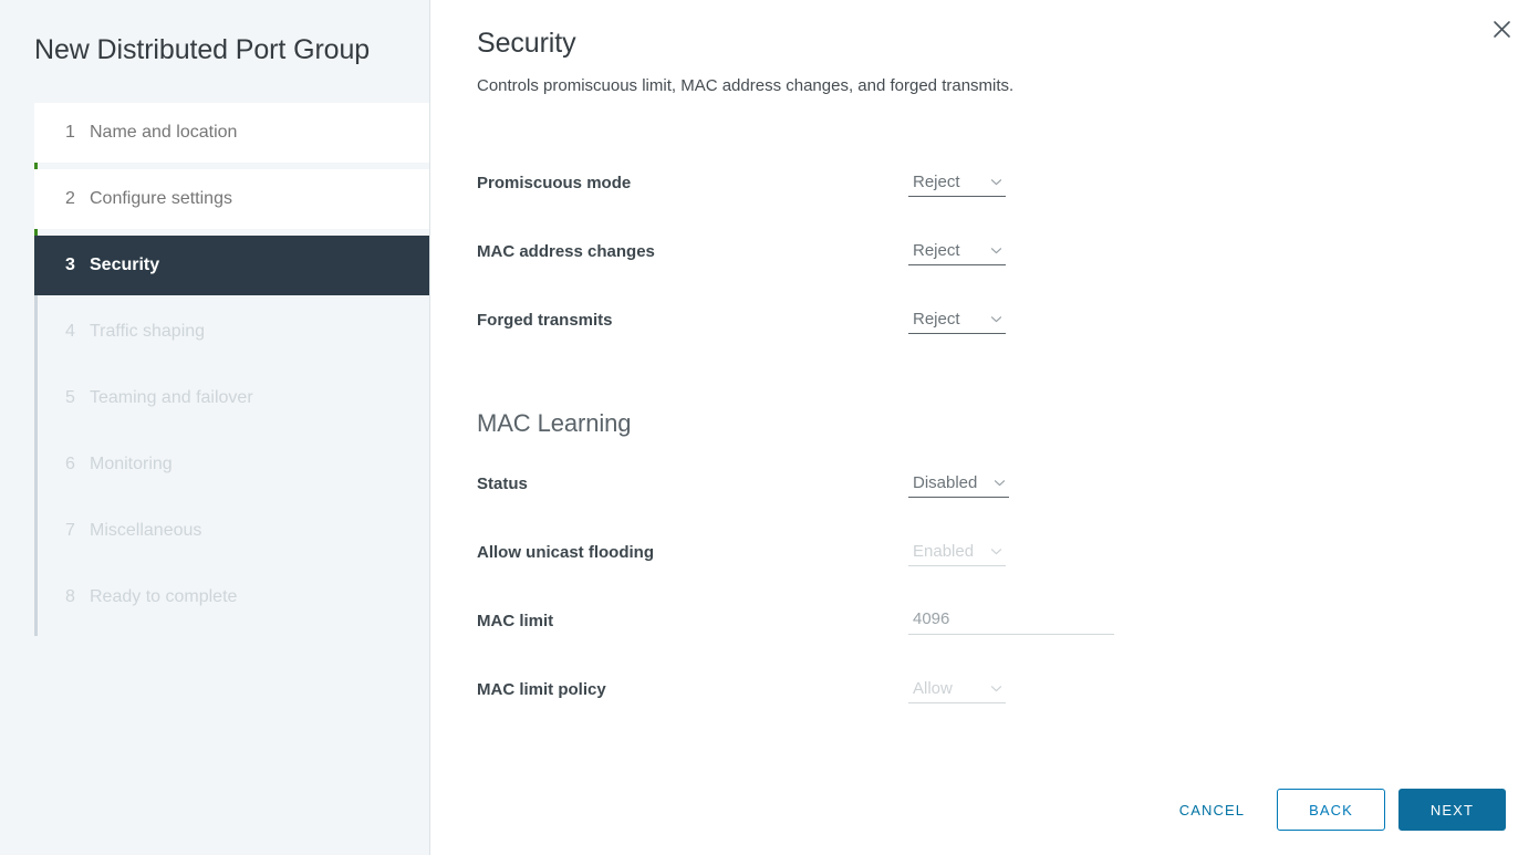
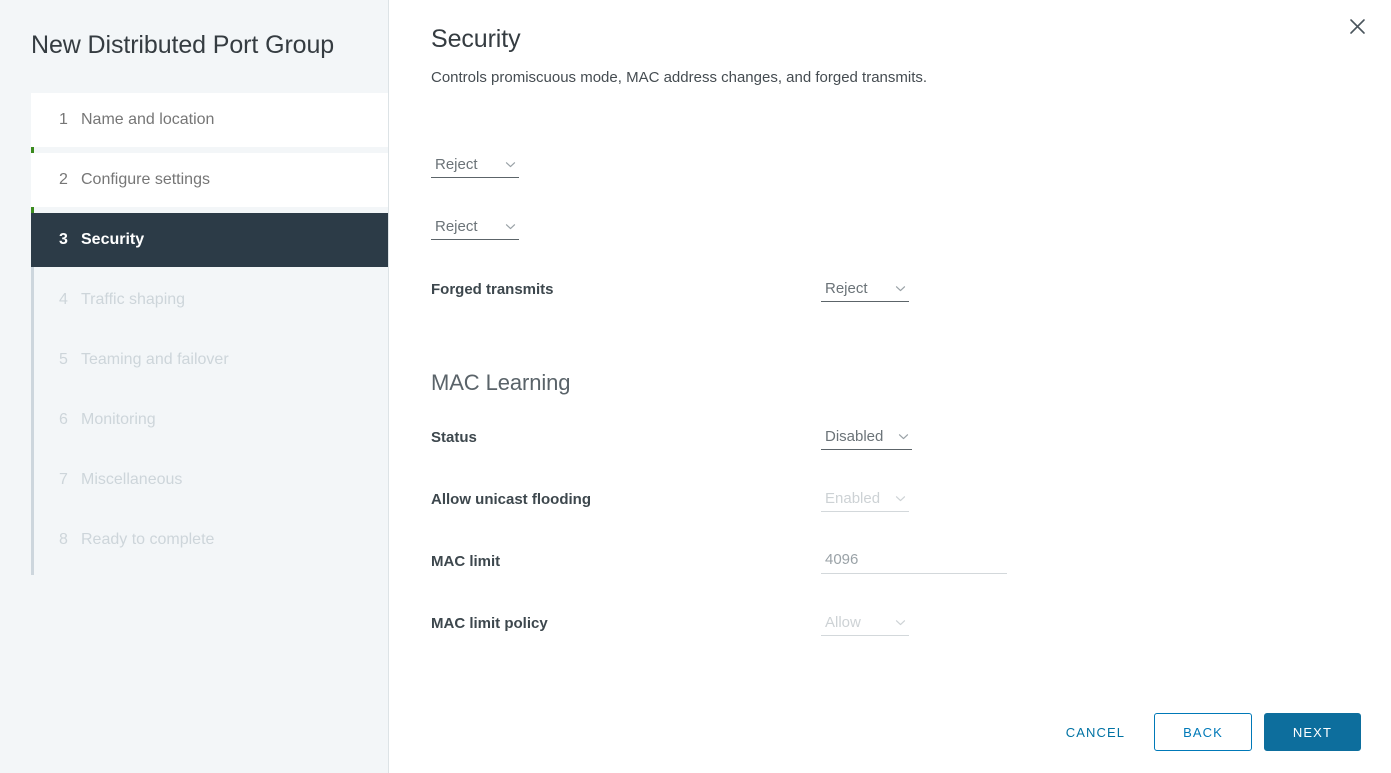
  New Distributed Port Group
  1
  Name and location
  2
  Configure settings
  3
  Security
  4
  Traffic shaping
  5
  Teaming and failover
  6
  Monitoring
  7
  Miscellaneous
  8
  Ready to complete
  Security
- Controls promiscuous limit, MAC address changes, and forged transmits.
+ Controls promiscuous mode, MAC address changes, and forged transmits.
- Promiscuous mode
  Reject
- MAC address changes
  Reject
  Forged transmits
  Reject
  MAC Learning
  Status
  Disabled
  Allow unicast flooding
  Enabled
  MAC limit
  4096
  MAC limit policy
  Allow
  CANCEL
  BACK
  NEXT
